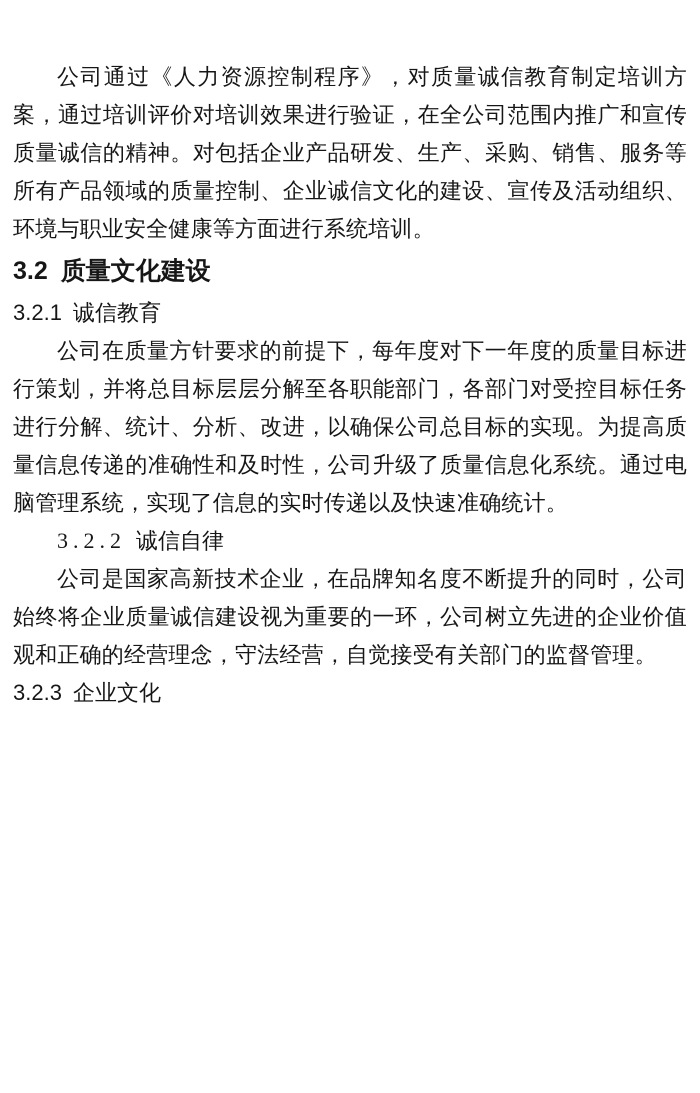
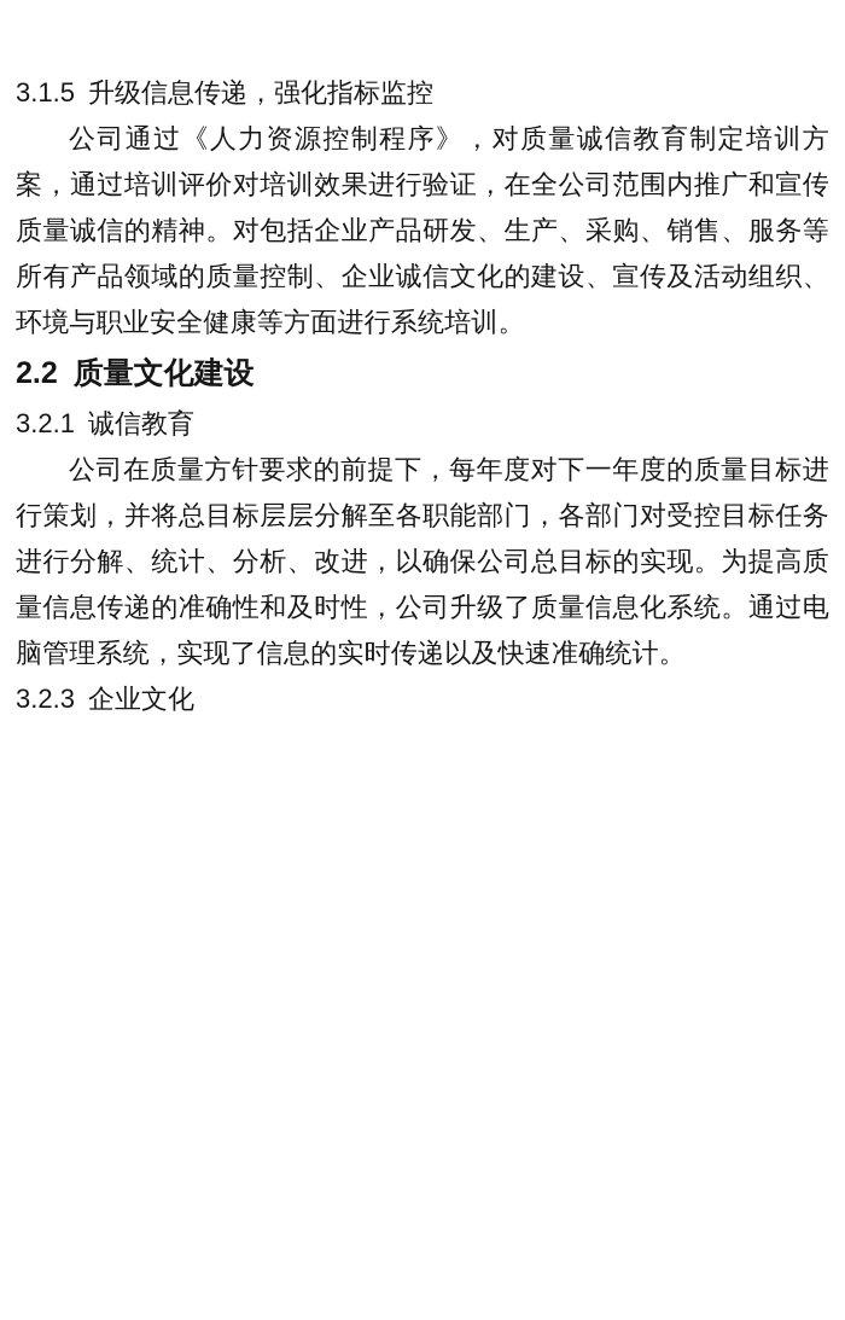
+ 3.1.5 升级信息传递，强化指标监控
  公司通过《人力资源控制程序》，对质量诚信教育制定培训方案，通过培训评价对培训效果进行验证，在全公司范围内推广和宣传质量诚信的精神。对包括企业产品研发、生产、采购、销售、服务等所有产品领域的质量控制、企业诚信文化的建设、宣传及活动组织、环境与职业安全健康等方面进行系统培训。
- 3.2 质量文化建设
+ 2.2 质量文化建设
  3.2.1 诚信教育
  公司在质量方针要求的前提下，每年度对下一年度的质量目标进行策划，并将总目标层层分解至各职能部门，各部门对受控目标任务进行分解、统计、分析、改进，以确保公司总目标的实现。为提高质量信息传递的准确性和及时性，公司升级了质量信息化系统。通过电脑管理系统，实现了信息的实时传递以及快速准确统计。
- 3.2.2 诚信自律
- 公司是国家高新技术企业，在品牌知名度不断提升的同时，公司始终将企业质量诚信建设视为重要的一环，公司树立先进的企业价值观和正确的经营理念，守法经营，自觉接受有关部门的监督管理。
  3.2.3 企业文化
